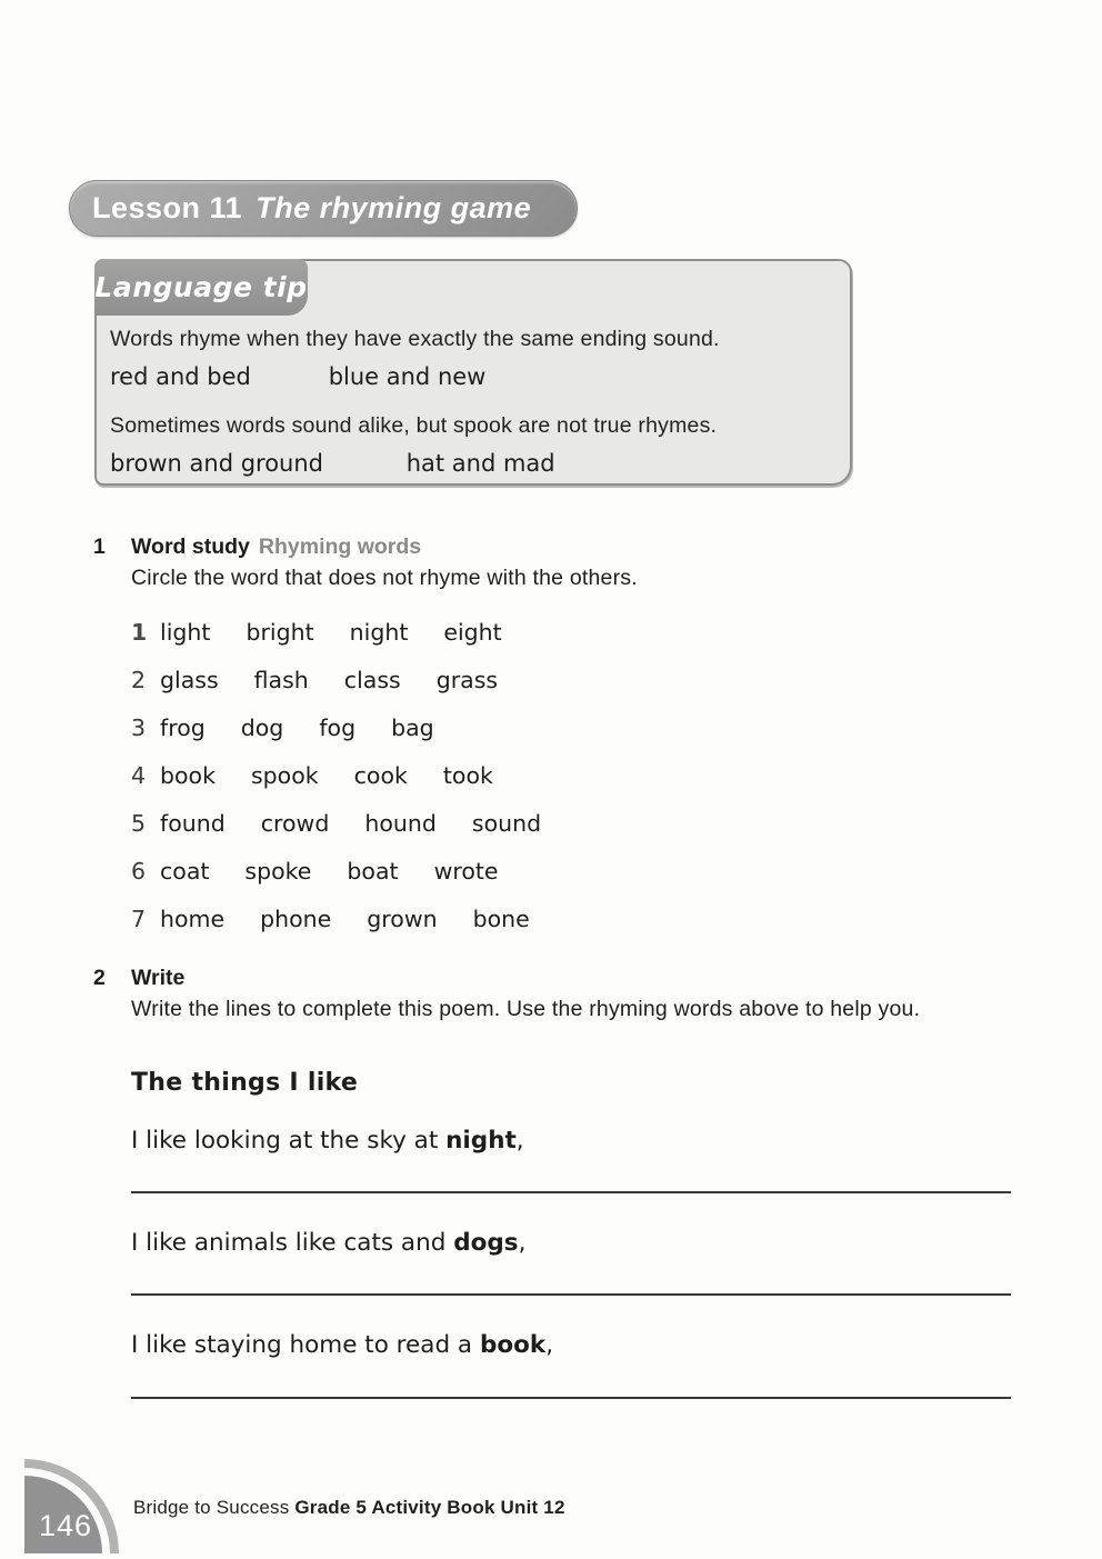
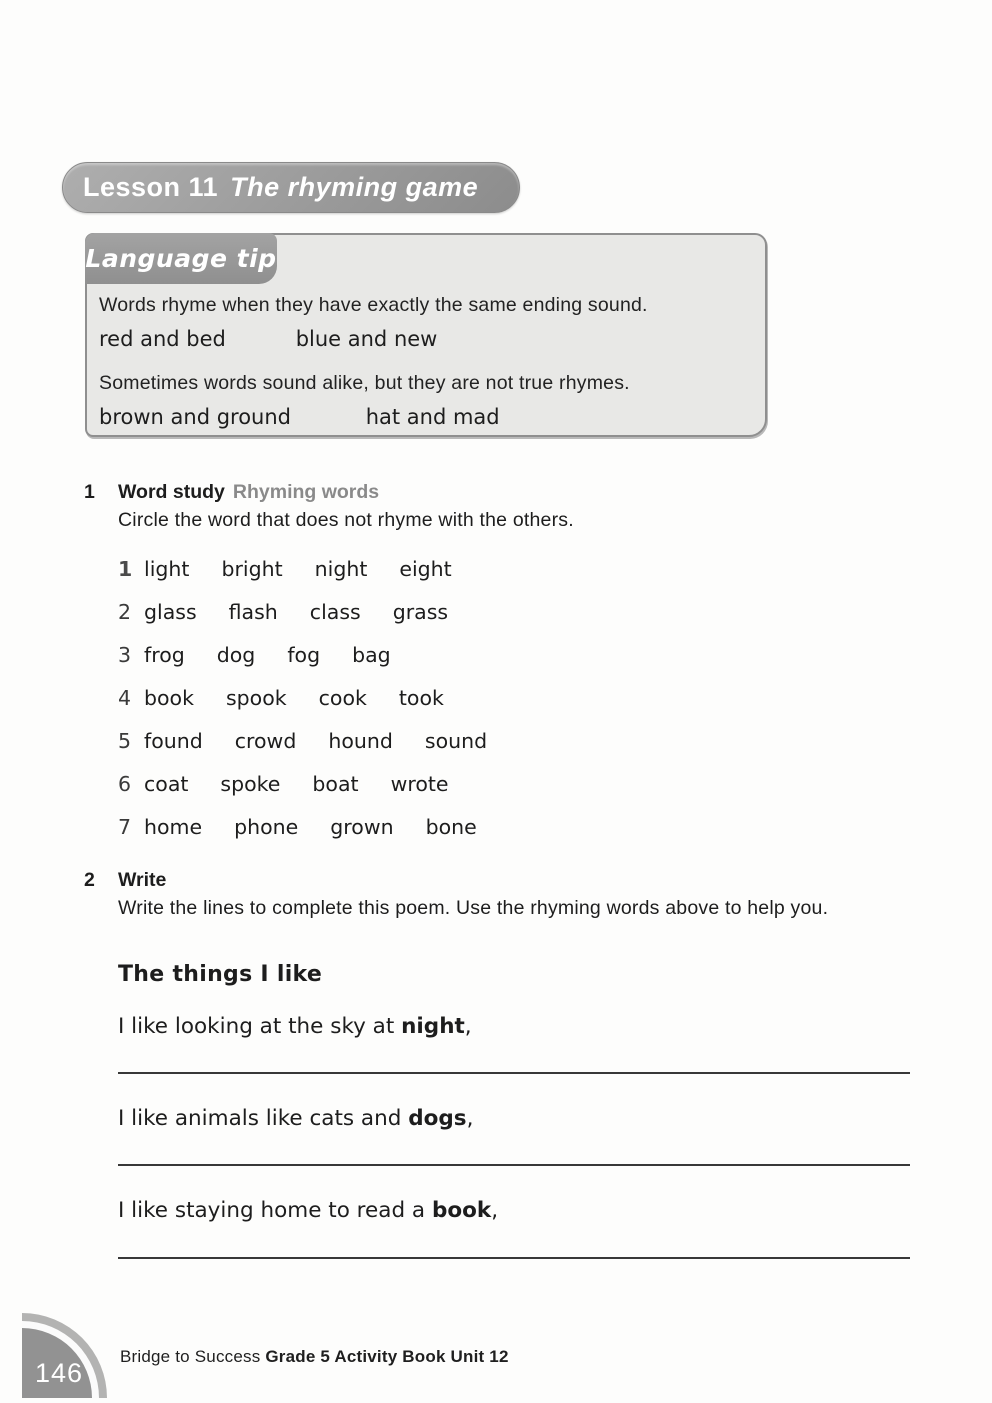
  Lesson 11
  The rhyming game
  Language tip
  Words rhyme when they have exactly the same ending sound.
  red and bed blue and new
- Sometimes words sound alike, but spook are not true rhymes.
+ Sometimes words sound alike, but they are not true rhymes.
  brown and ground hat and mad
  1
  Word study
  Rhyming words
  Circle the word that does not rhyme with the others.
  1
  light
  bright
  night
  eight
  2
  glass
  flash
  class
  grass
  3
  frog
  dog
  fog
  bag
  4
  book
  spook
  cook
  took
  5
  found
  crowd
  hound
  sound
  6
  coat
  spoke
  boat
  wrote
  7
  home
  phone
  grown
  bone
  2
  Write
  Write the lines to complete this poem. Use the rhyming words above to help you.
  The things I like
  I like looking at the sky at night,
  I like animals like cats and dogs,
  I like staying home to read a book,
  146
  Bridge to Success Grade 5 Activity Book Unit 12
